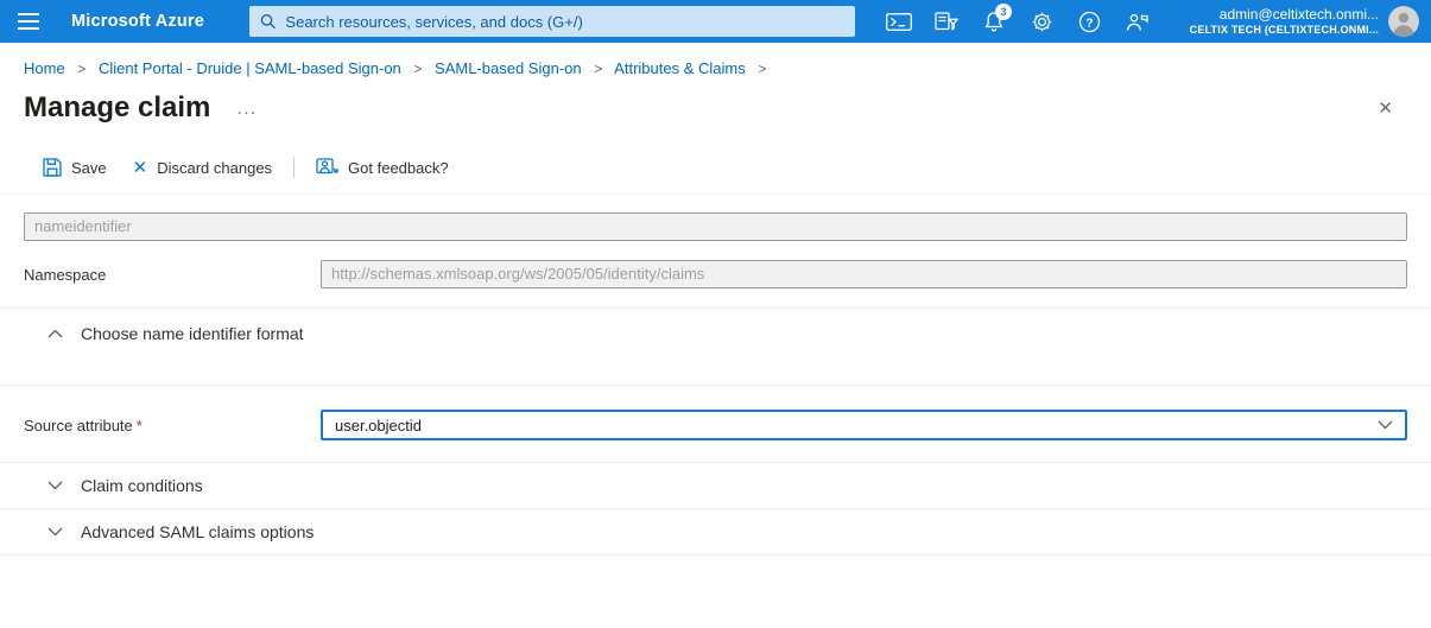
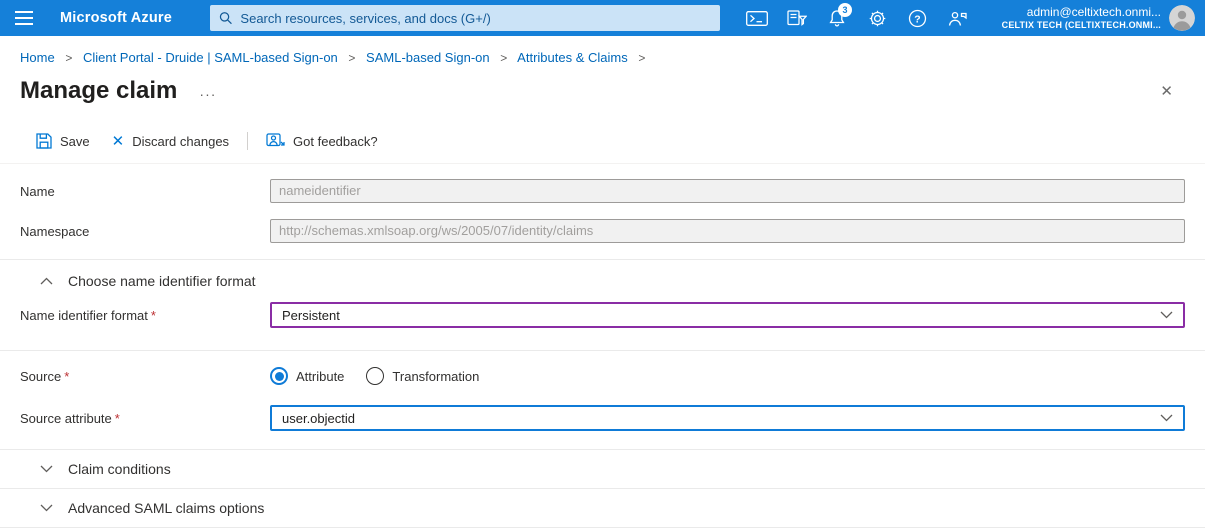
  Microsoft Azure
  Search resources, services, and docs (G+/)
  3
  ?
  admin@celtixtech.onmi...
  CELTIX TECH (CELTIXTECH.ONMI...
  Home > Client Portal - Druide | SAML-based Sign-on > SAML-based Sign-on > Attributes & Claims >
  Manage claim
  ···
  ✕
  Save
  ✕
  Discard changes
  Got feedback?
+ Name
  nameidentifier
  Namespace
- http://schemas.xmlsoap.org/ws/2005/05/identity/claims
+ http://schemas.xmlsoap.org/ws/2005/07/identity/claims
  Choose name identifier format
+ Name identifier format *
+ Persistent
+ Source *
+ Attribute
+ Transformation
  Source attribute *
  user.objectid
  Claim conditions
  Advanced SAML claims options
